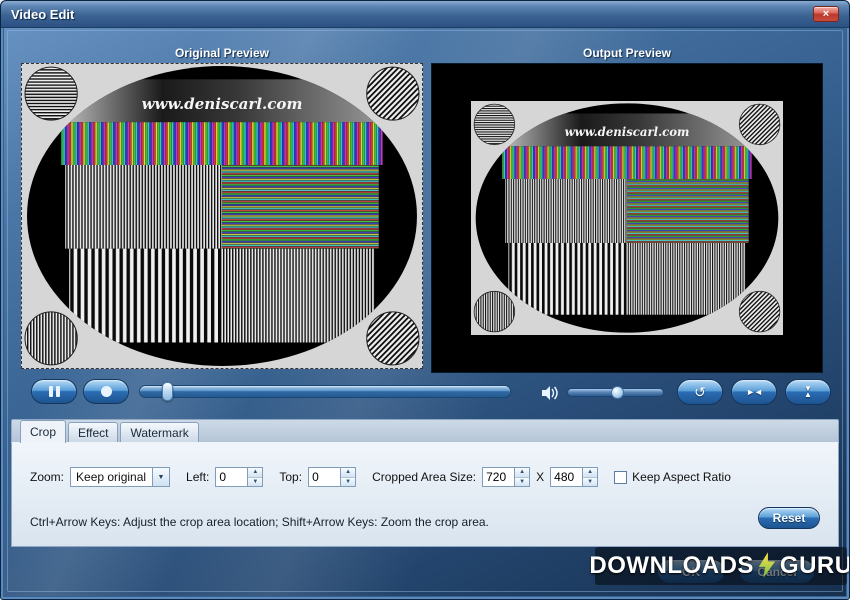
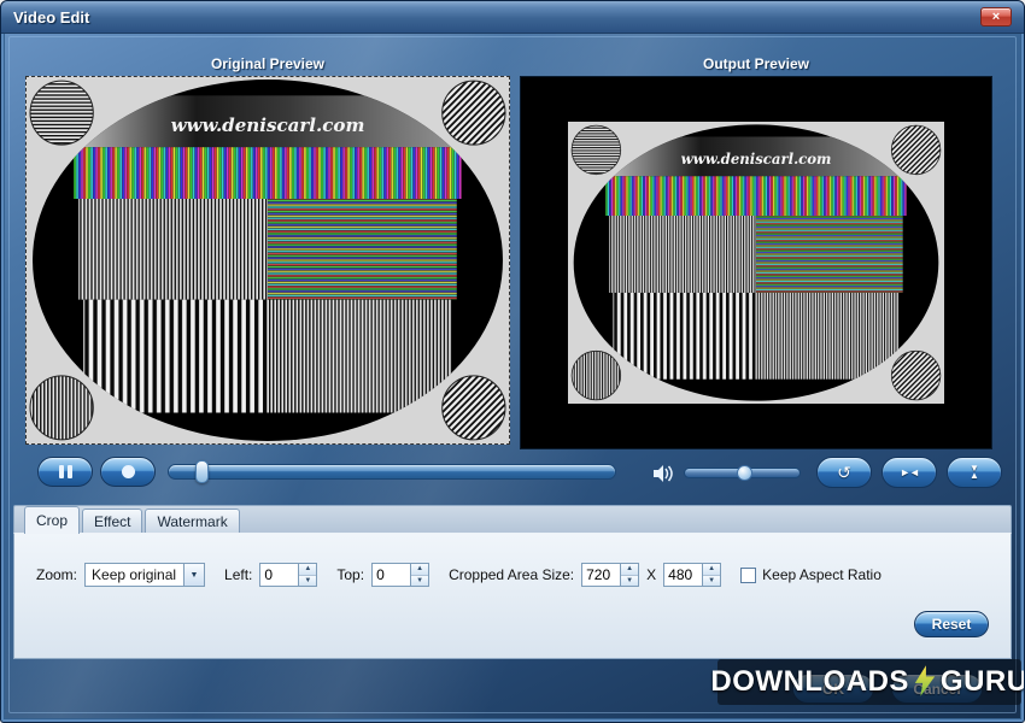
  Video Edit
  ×
  Original Preview
  Output Preview
  www.deniscarl.com
  www.deniscarl.com
  ↺
  ►
  ◄
  ▼
  ▲
  Crop
  Effect
  Watermark
  Zoom:
  Keep original
  Left:
  0
  Top:
  0
  Cropped Area Size:
  720
  X
  480
  Keep Aspect Ratio
- Ctrl+Arrow Keys: Adjust the crop area location; Shift+Arrow Keys: Zoom the crop area.
  Reset
  OK
  Cancel
  DOWNLOADS
  GURU
